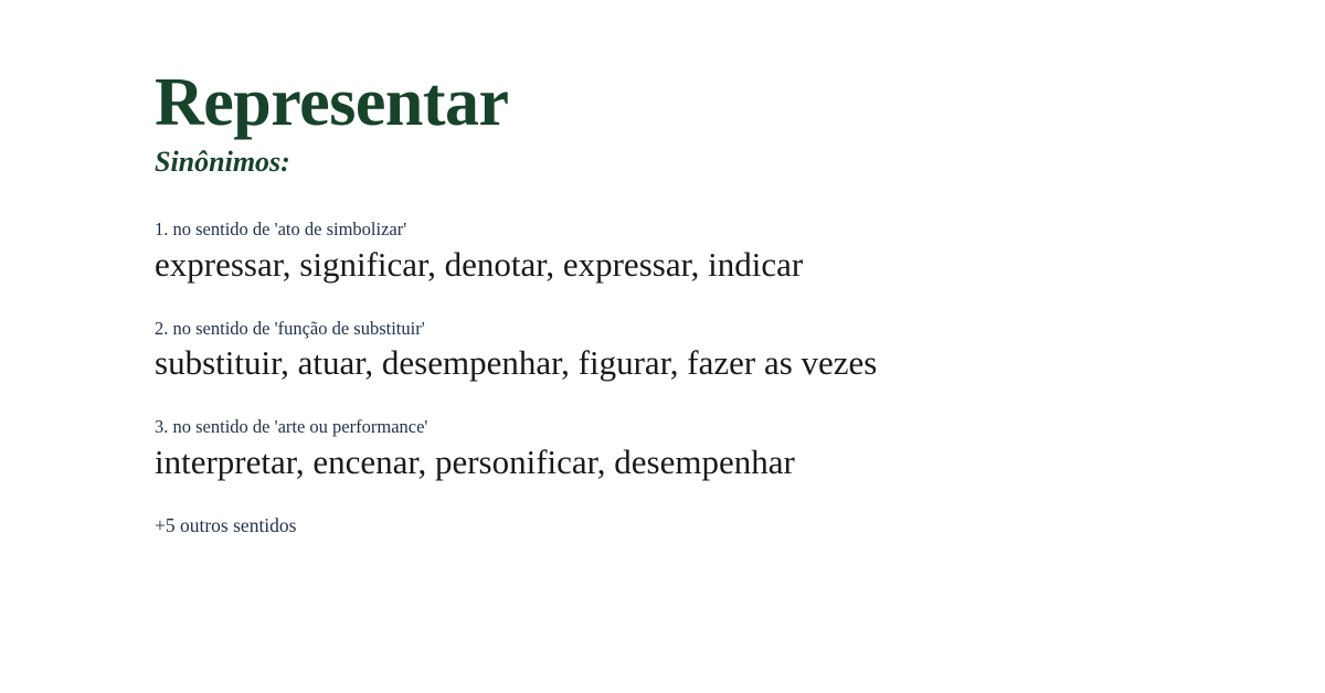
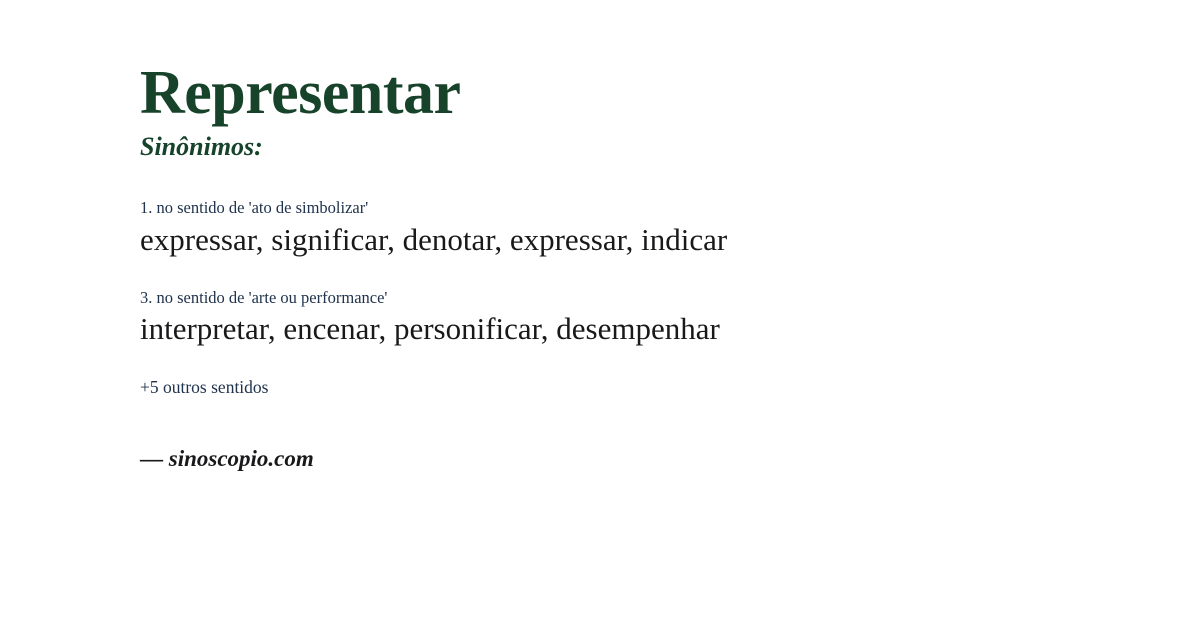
  Representar
  Sinônimos:
  1. no sentido de 'ato de simbolizar'
  expressar, significar, denotar, expressar, indicar
- 2. no sentido de 'função de substituir'
- substituir, atuar, desempenhar, figurar, fazer as vezes
  3. no sentido de 'arte ou performance'
  interpretar, encenar, personificar, desempenhar
  +5 outros sentidos
+ — sinoscopio.com
